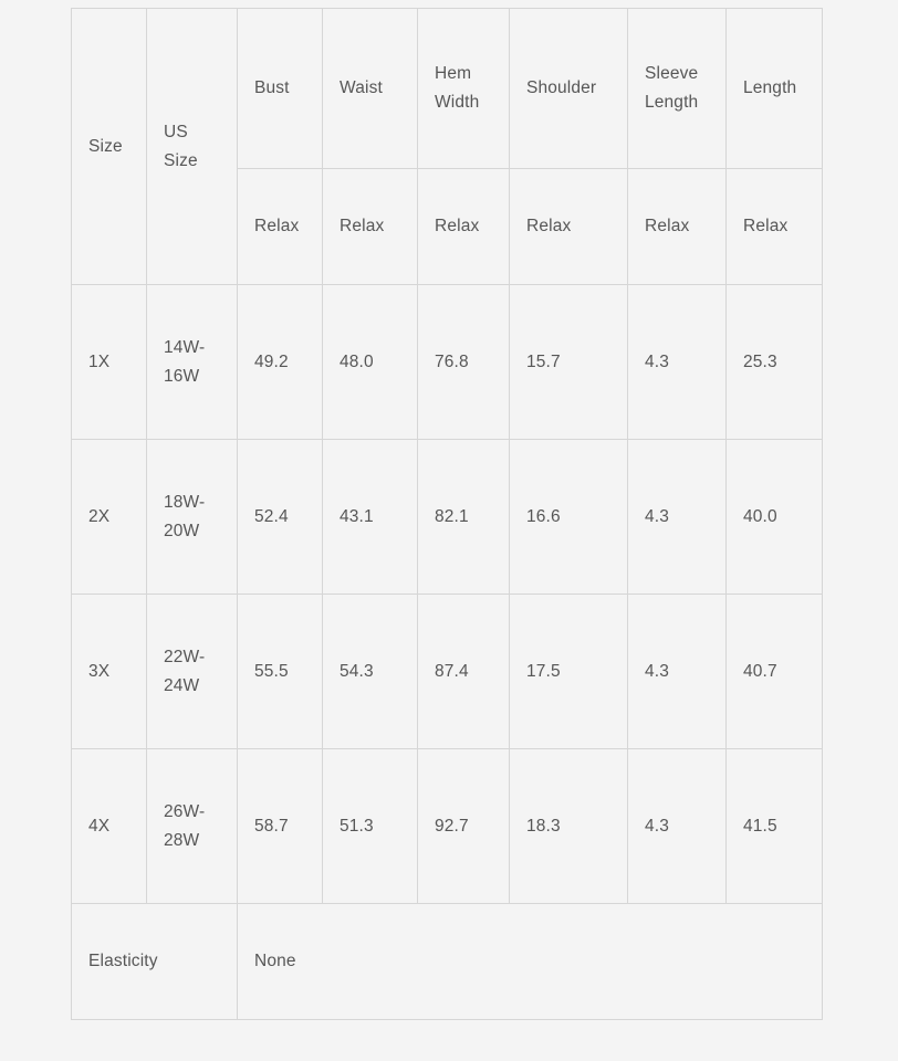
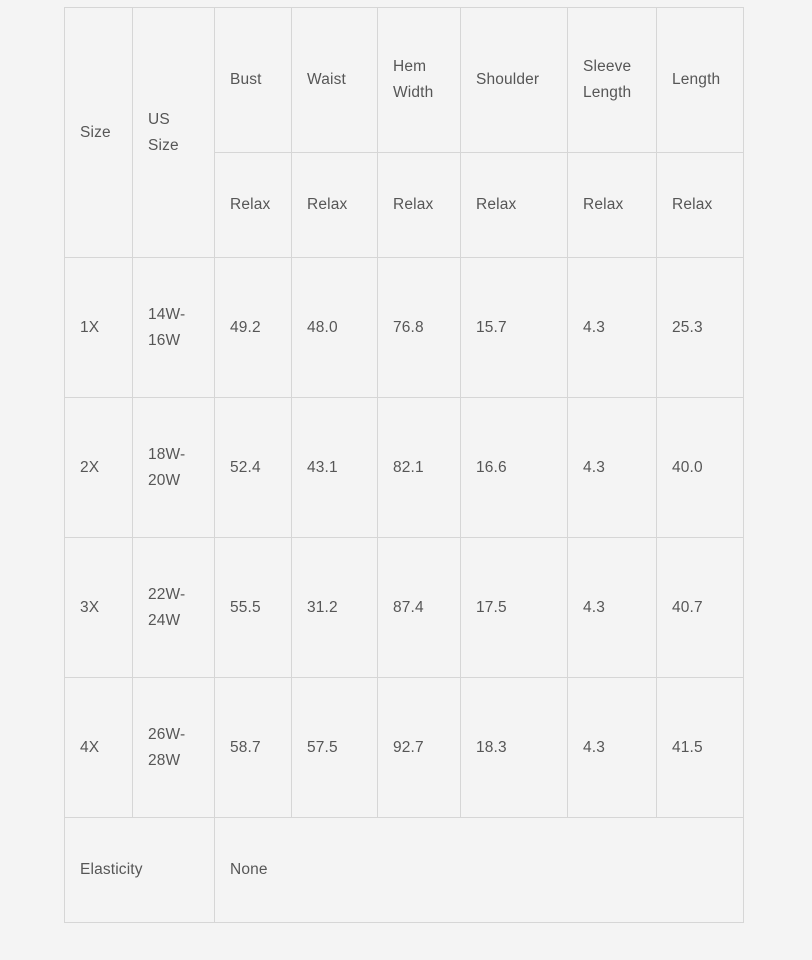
  Size	US Size	Bust	Waist	Hem Width	Shoulder	Sleeve Length	Length
  Relax	Relax	Relax	Relax	Relax	Relax
  1X	14W-16W	49.2	48.0	76.8	15.7	4.3	25.3
  2X	18W-20W	52.4	43.1	82.1	16.6	4.3	40.0
- 3X	22W-24W	55.5	54.3	87.4	17.5	4.3	40.7
+ 3X	22W-24W	55.5	31.2	87.4	17.5	4.3	40.7
- 4X	26W-28W	58.7	51.3	92.7	18.3	4.3	41.5
+ 4X	26W-28W	58.7	57.5	92.7	18.3	4.3	41.5
  Elasticity	None
